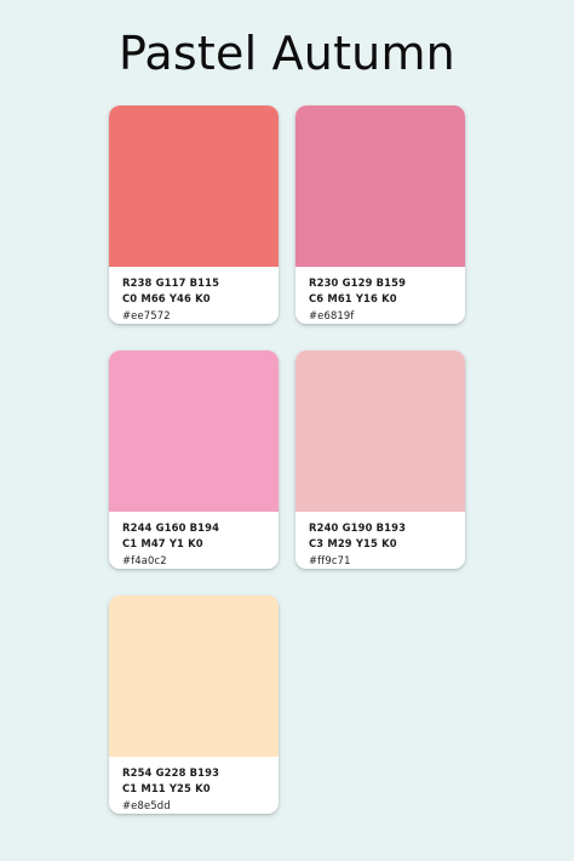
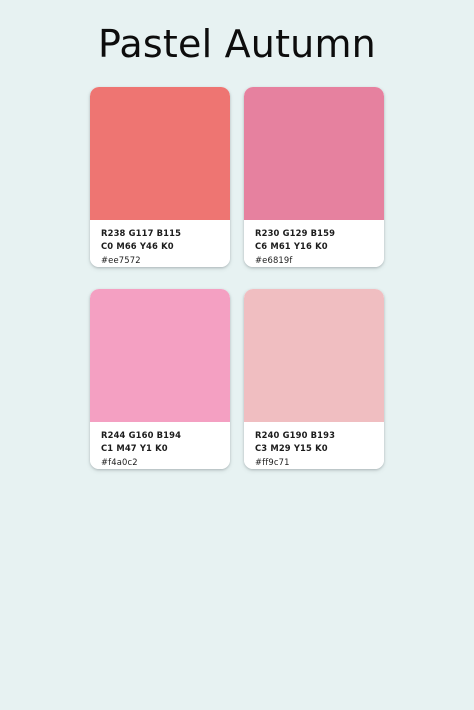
  Pastel Autumn
  R238 G117 B115
  C0 M66 Y46 K0
  #ee7572
  R230 G129 B159
  C6 M61 Y16 K0
  #e6819f
  R244 G160 B194
  C1 M47 Y1 K0
  #f4a0c2
  R240 G190 B193
  C3 M29 Y15 K0
  #ff9c71
- R254 G228 B193
- C1 M11 Y25 K0
- #e8e5dd
